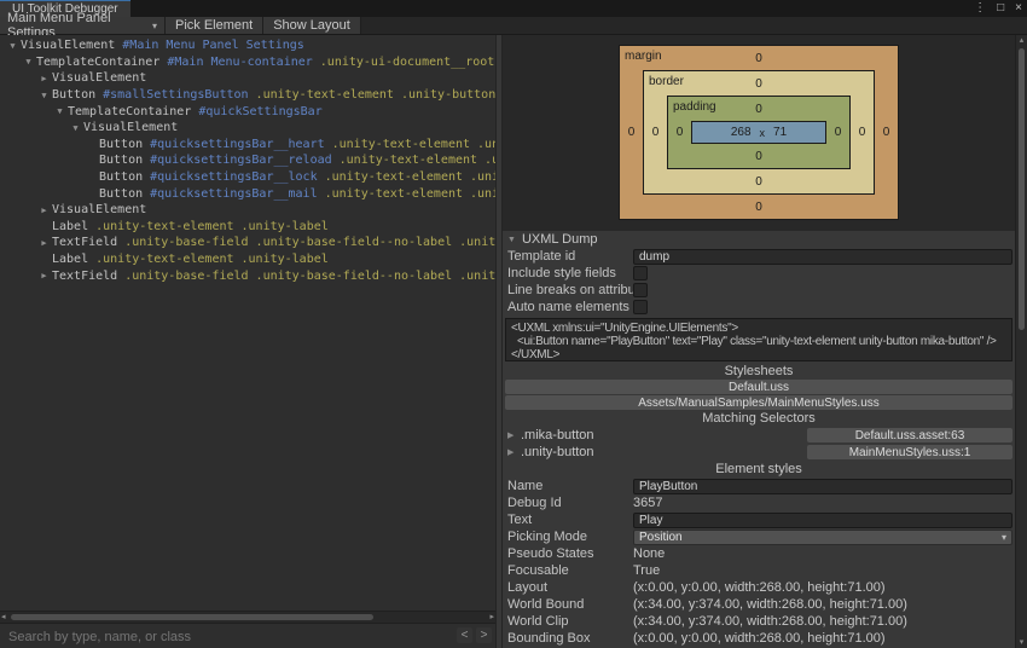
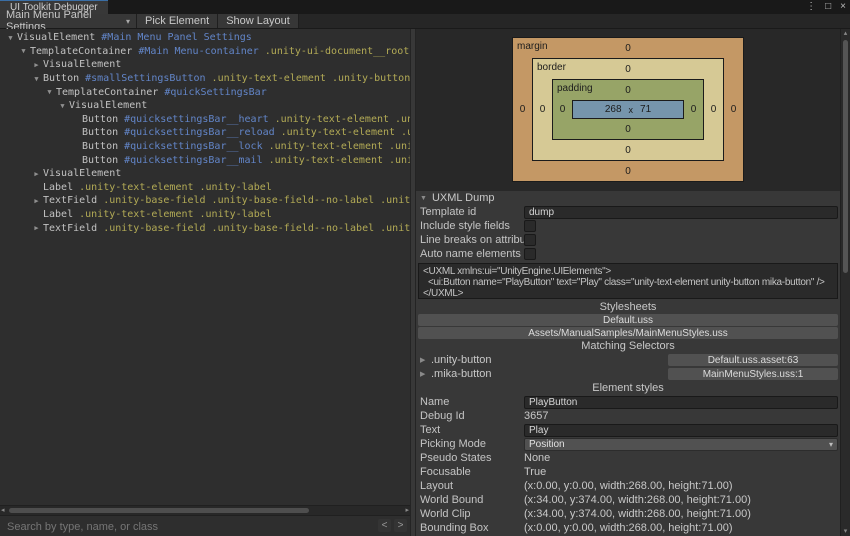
  UI Toolkit Debugger
  ⋮
  □
  ×
  Main Menu Panel Settings
  ▾
  Pick Element
  Show Layout
  ▼
  VisualElement
  #Main Menu Panel Settings
  ▼
  TemplateContainer
  #Main Menu-container
  .unity-ui-document__root
  ▶
  VisualElement
  ▼
  Button
  #smallSettingsButton
  ▼
  TemplateContainer
  #quickSettingsBar
  ▼
  VisualElement
  Button
  #quicksettingsBar__heart
  Button
  #quicksettingsBar__reload
  Button
  #quicksettingsBar__lock
  Button
  #quicksettingsBar__mail
  ▶
  VisualElement
  Label
  .unity-text-element .unity-label
  ▶
  TextField
  .unity-base-field .unity-base-field--no-label .unit
  Label
  .unity-text-element .unity-label
  ▶
  TextField
  .unity-base-field .unity-base-field--no-label .unit
  Search by type, name, or class
  <
  >
  margin
  0
  0
  border
  0
  0
  padding
  0
  0
  268
  x
  71
  0
  0
  0
  0
  0
  0
  UXML Dump
  Template id
  dump
  Include style fields
  Line breaks on attribu
  Auto name elements
  <UXML xmlns:ui="UnityEngine.UIElements">
  <ui:Button name="PlayButton" text="Play" class="unity-text-element unity-button mika-button" />
  </UXML>
  Stylesheets
  Default.uss
  Assets/ManualSamples/MainMenuStyles.uss
  Matching Selectors
- .mika-button
+ .unity-button
  Default.uss.asset:63
- .unity-button
+ .mika-button
  MainMenuStyles.uss:1
  Element styles
  Name
  PlayButton
  Debug Id
  3657
  Text
  Play
  Picking Mode
  Position
  ▾
  Pseudo States
  None
  Focusable
  True
  Layout
  (x:0.00, y:0.00, width:268.00, height:71.00)
  World Bound
  (x:34.00, y:374.00, width:268.00, height:71.00)
  World Clip
  (x:34.00, y:374.00, width:268.00, height:71.00)
  Bounding Box
  (x:0.00, y:0.00, width:268.00, height:71.00)
